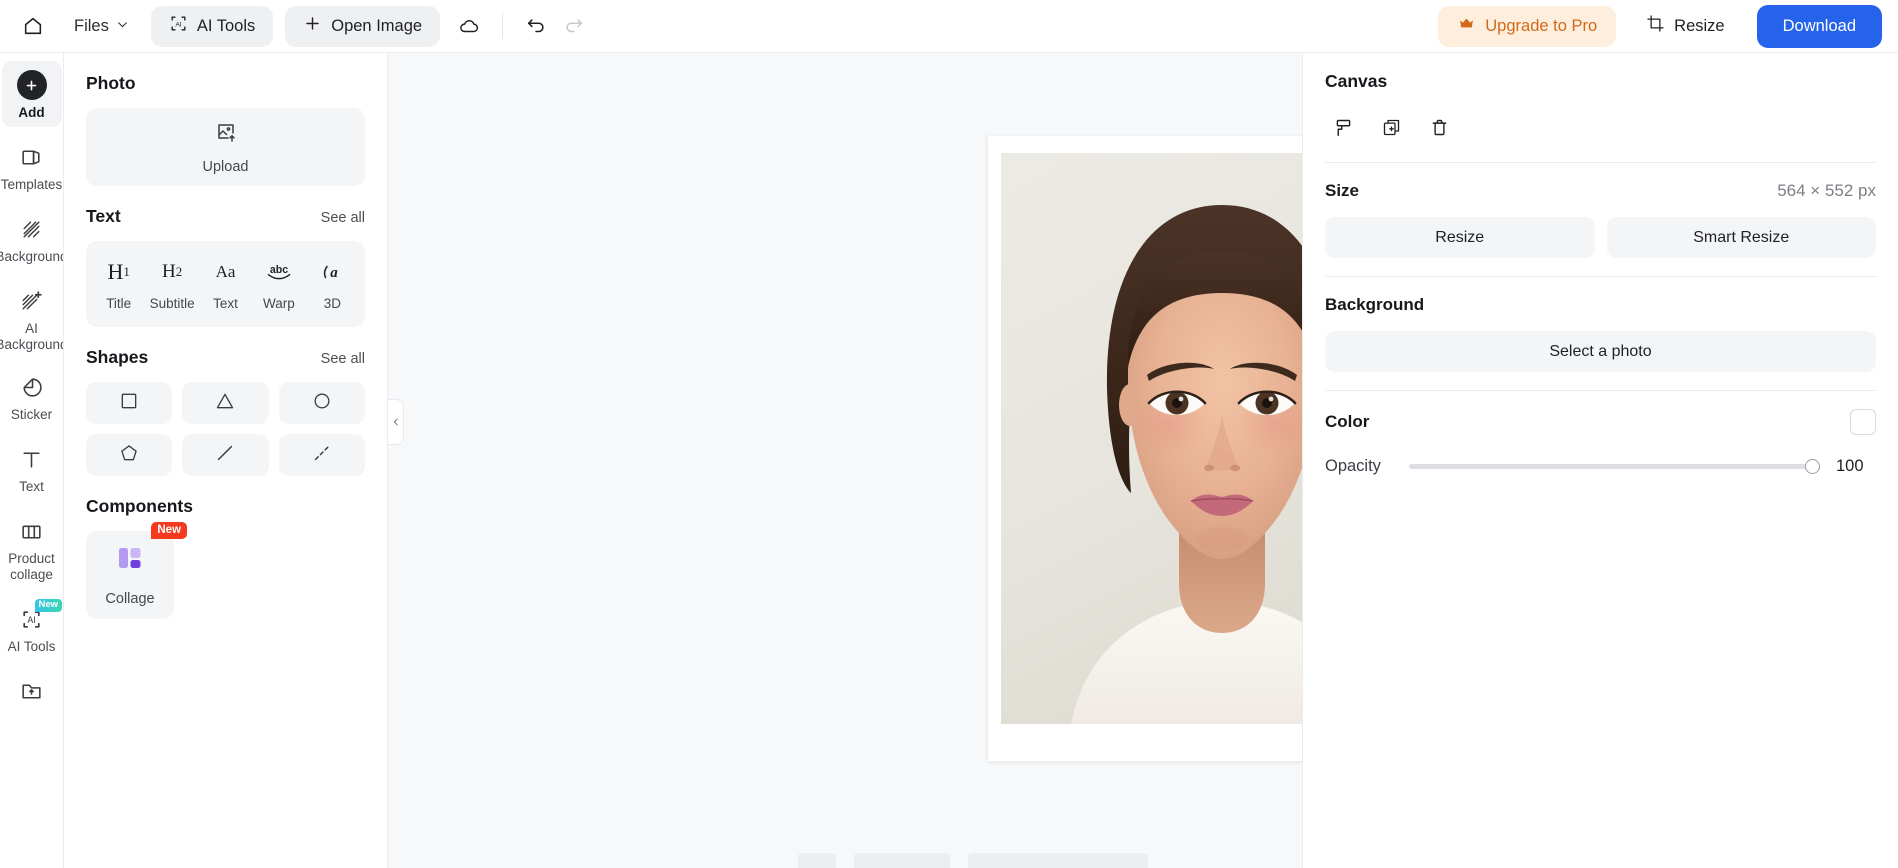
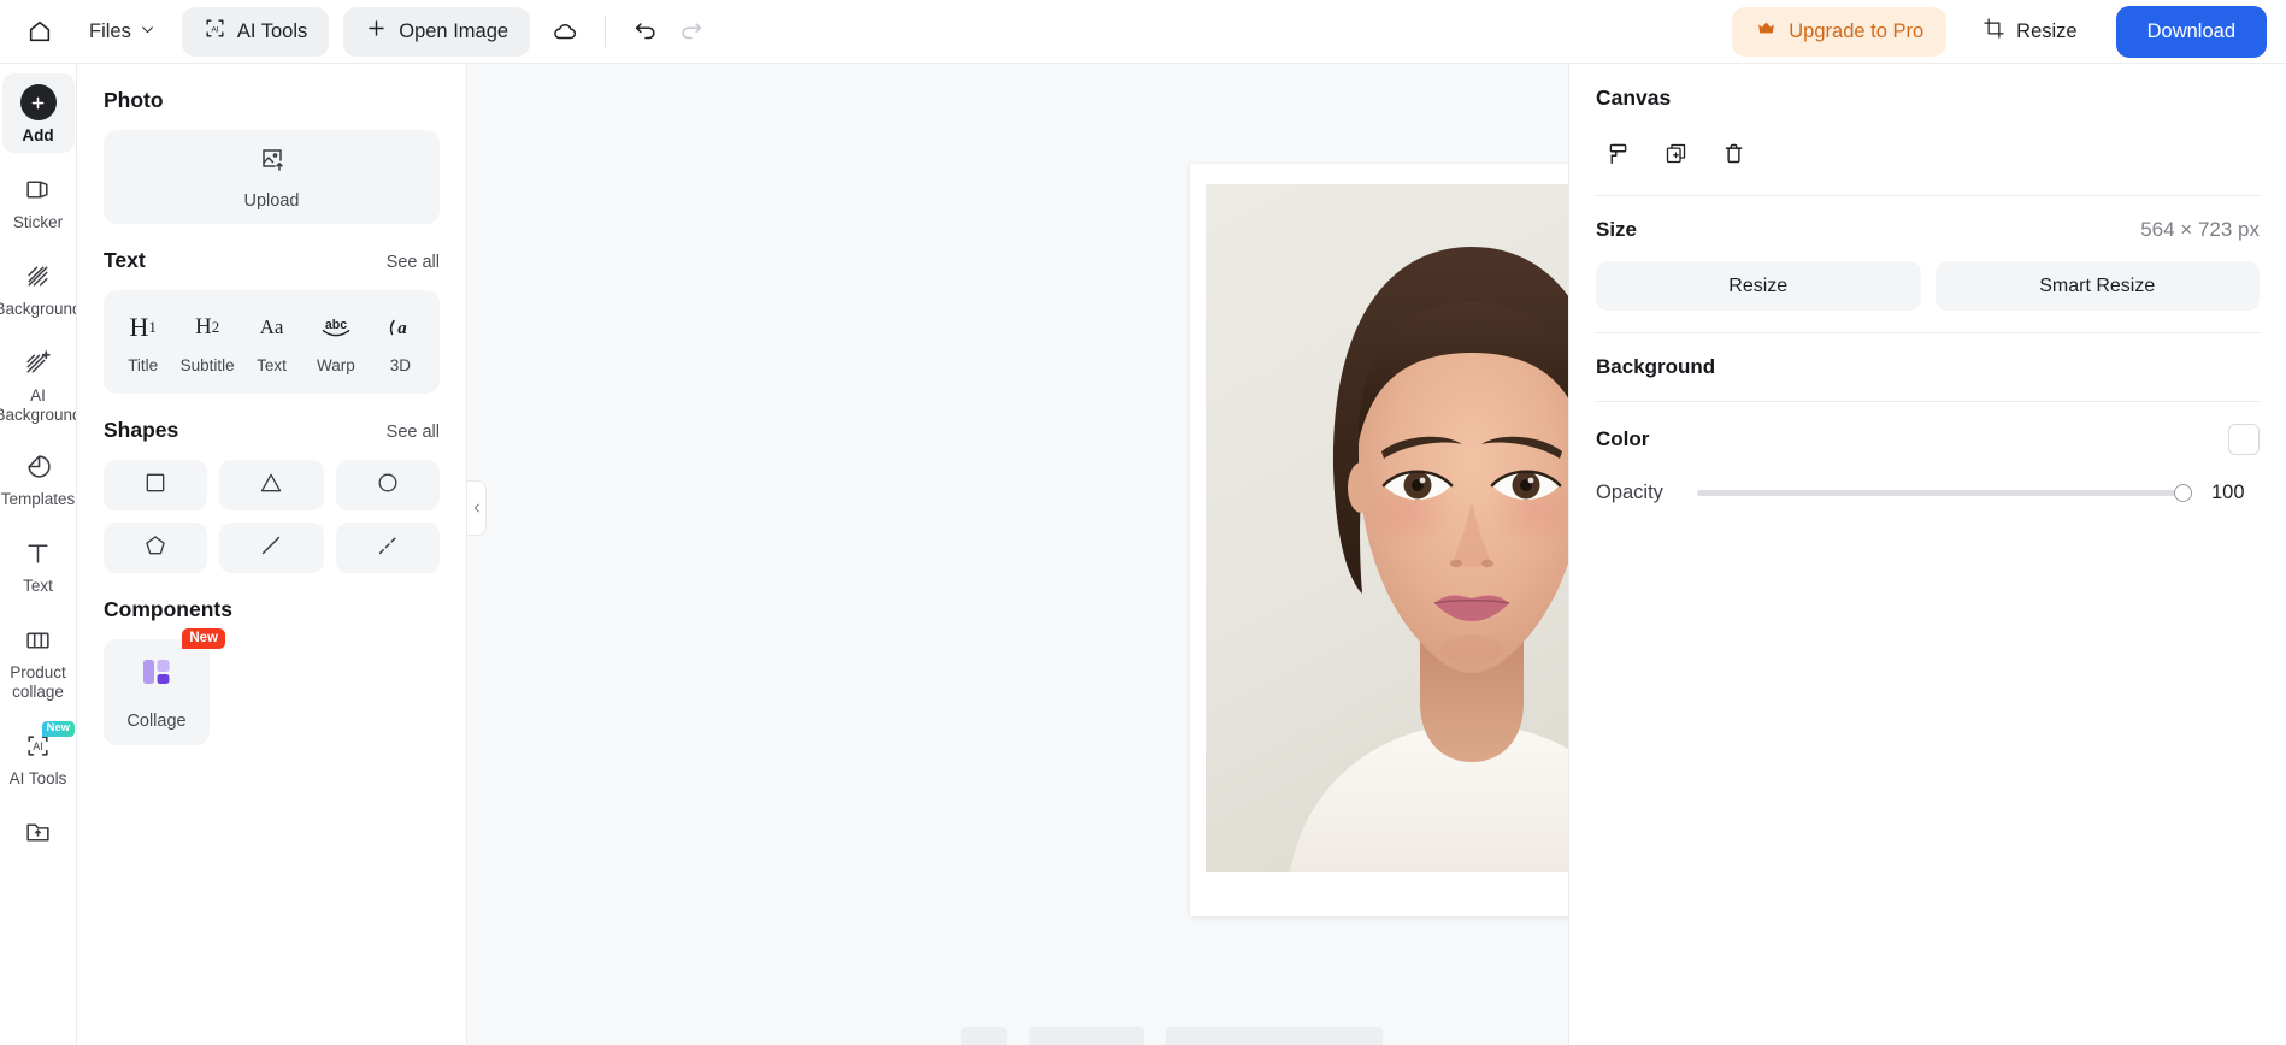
  Files
  AI Tools
  Open Image
  Upgrade to Pro
  Resize
  Download
  Add
- Templates
+ Sticker
  ackgroun
  AI ackgroun
- Sticker
+ Templates
  Text
  Product collage
  New
  AI
  AI Tools
  Photo
  Upload
  Text
  See all
  H
  1
  Title
  H
  2
  Subtitle
  Aa
  Text
  abc
  Warp
  a
  3D
  Shapes
  See all
  Components
  New
  Collage
  Canvas
  Size
- 564 × 552 px
+ 564 × 723 px
  Resize
  Smart Resize
  Background
- Select a photo
  Color
  Opacity
  100
